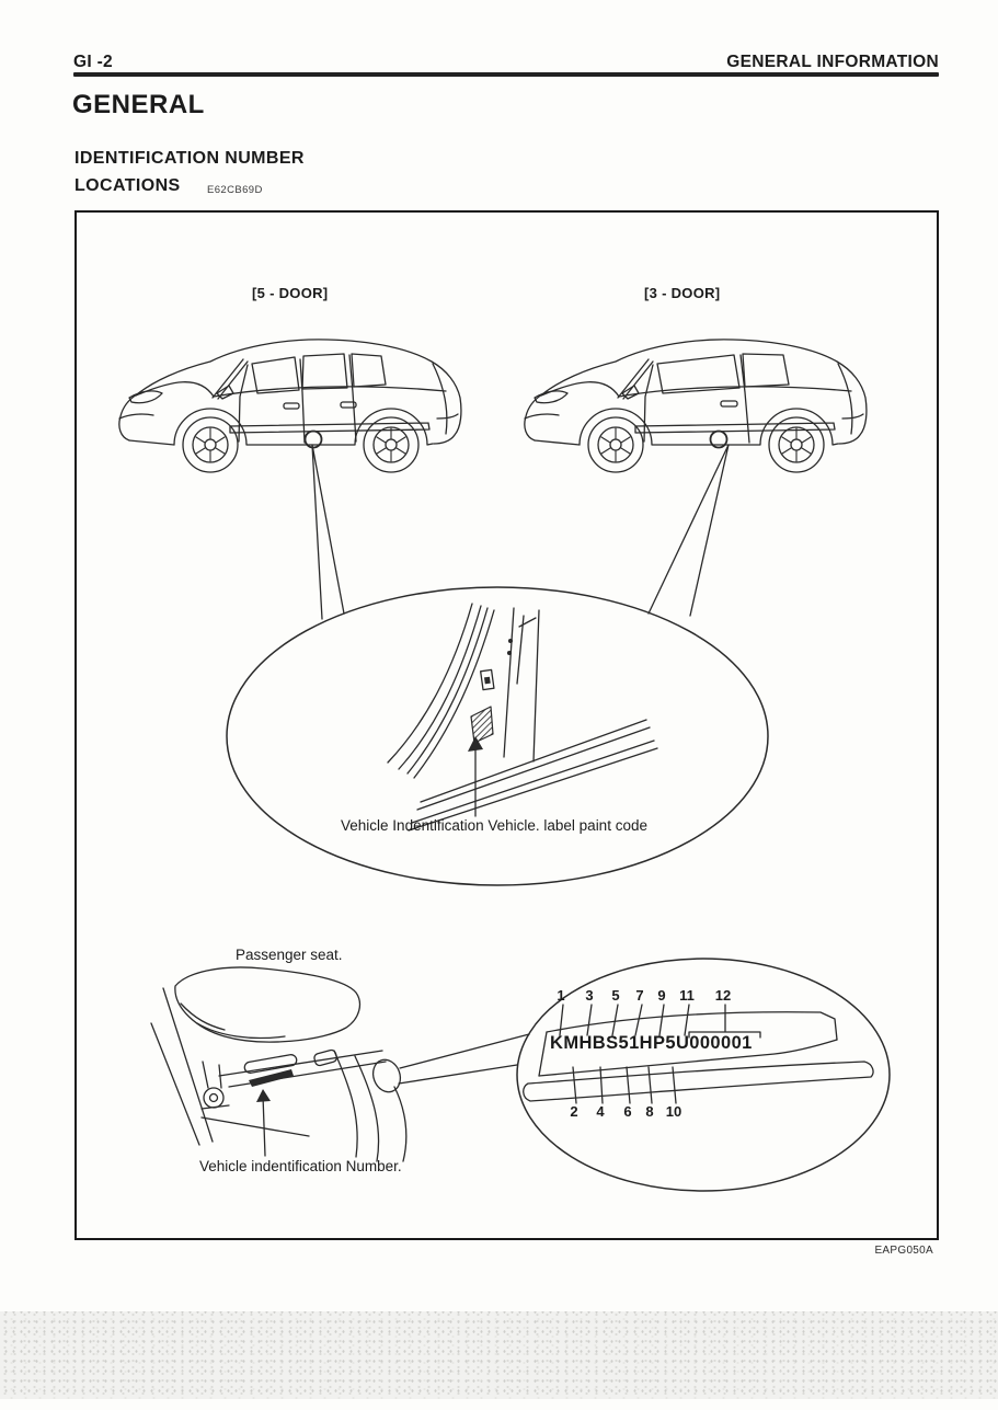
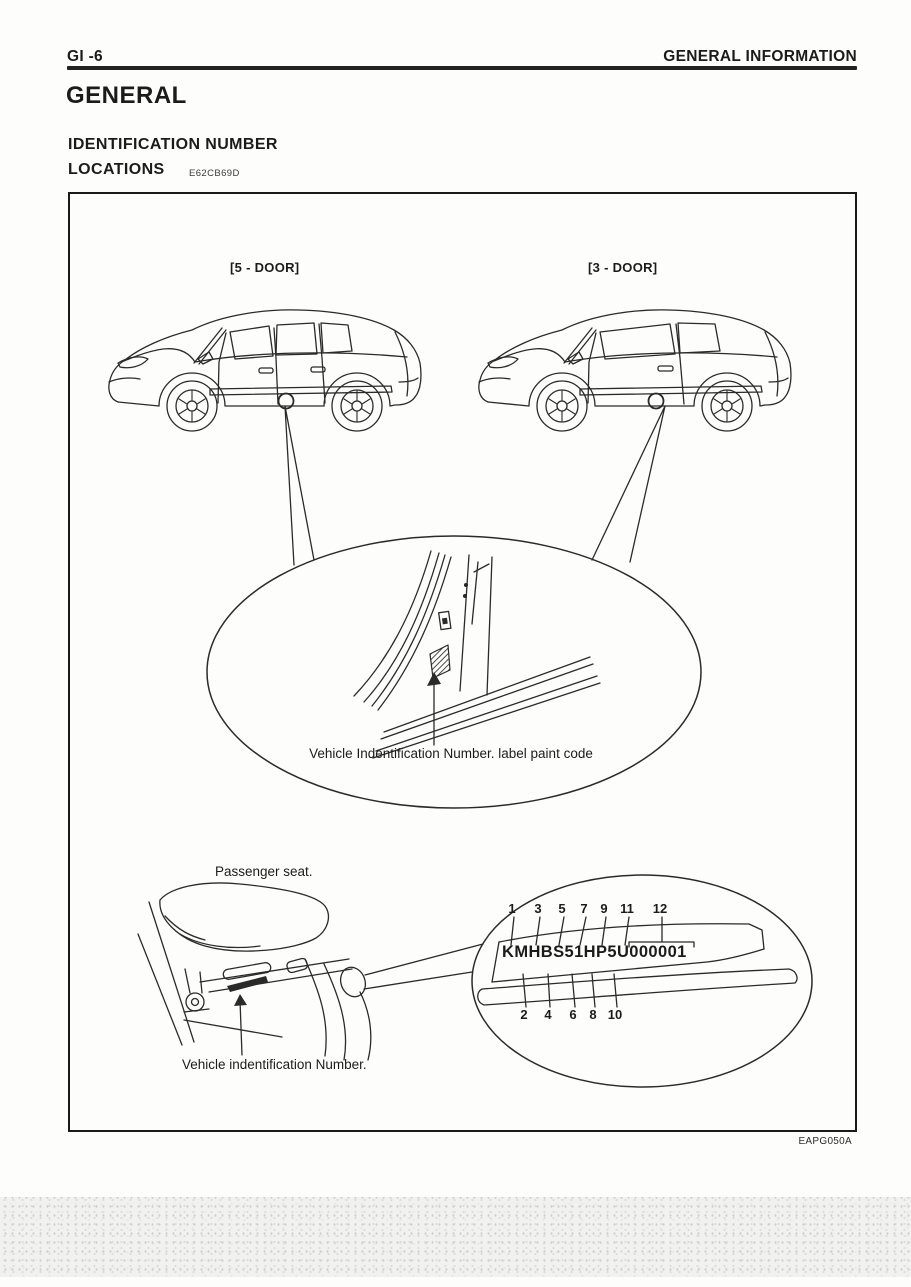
- GI -2
+ GI -6
  GENERAL INFORMATION
  GENERAL
  IDENTIFICATION NUMBER
  LOCATIONS
  E62CB69D
  [5 - DOOR]
  [3 - DOOR]
- Vehicle Indentification Vehicle. label paint code
+ Vehicle Indentification Number. label paint code
  Passenger seat.
  Vehicle indentification Number.
  KMHBS51HP5U000001
  1
  3
  5
  7
  9
  11
  12
  2
  4
  6
  8
  10
  EAPG050A
